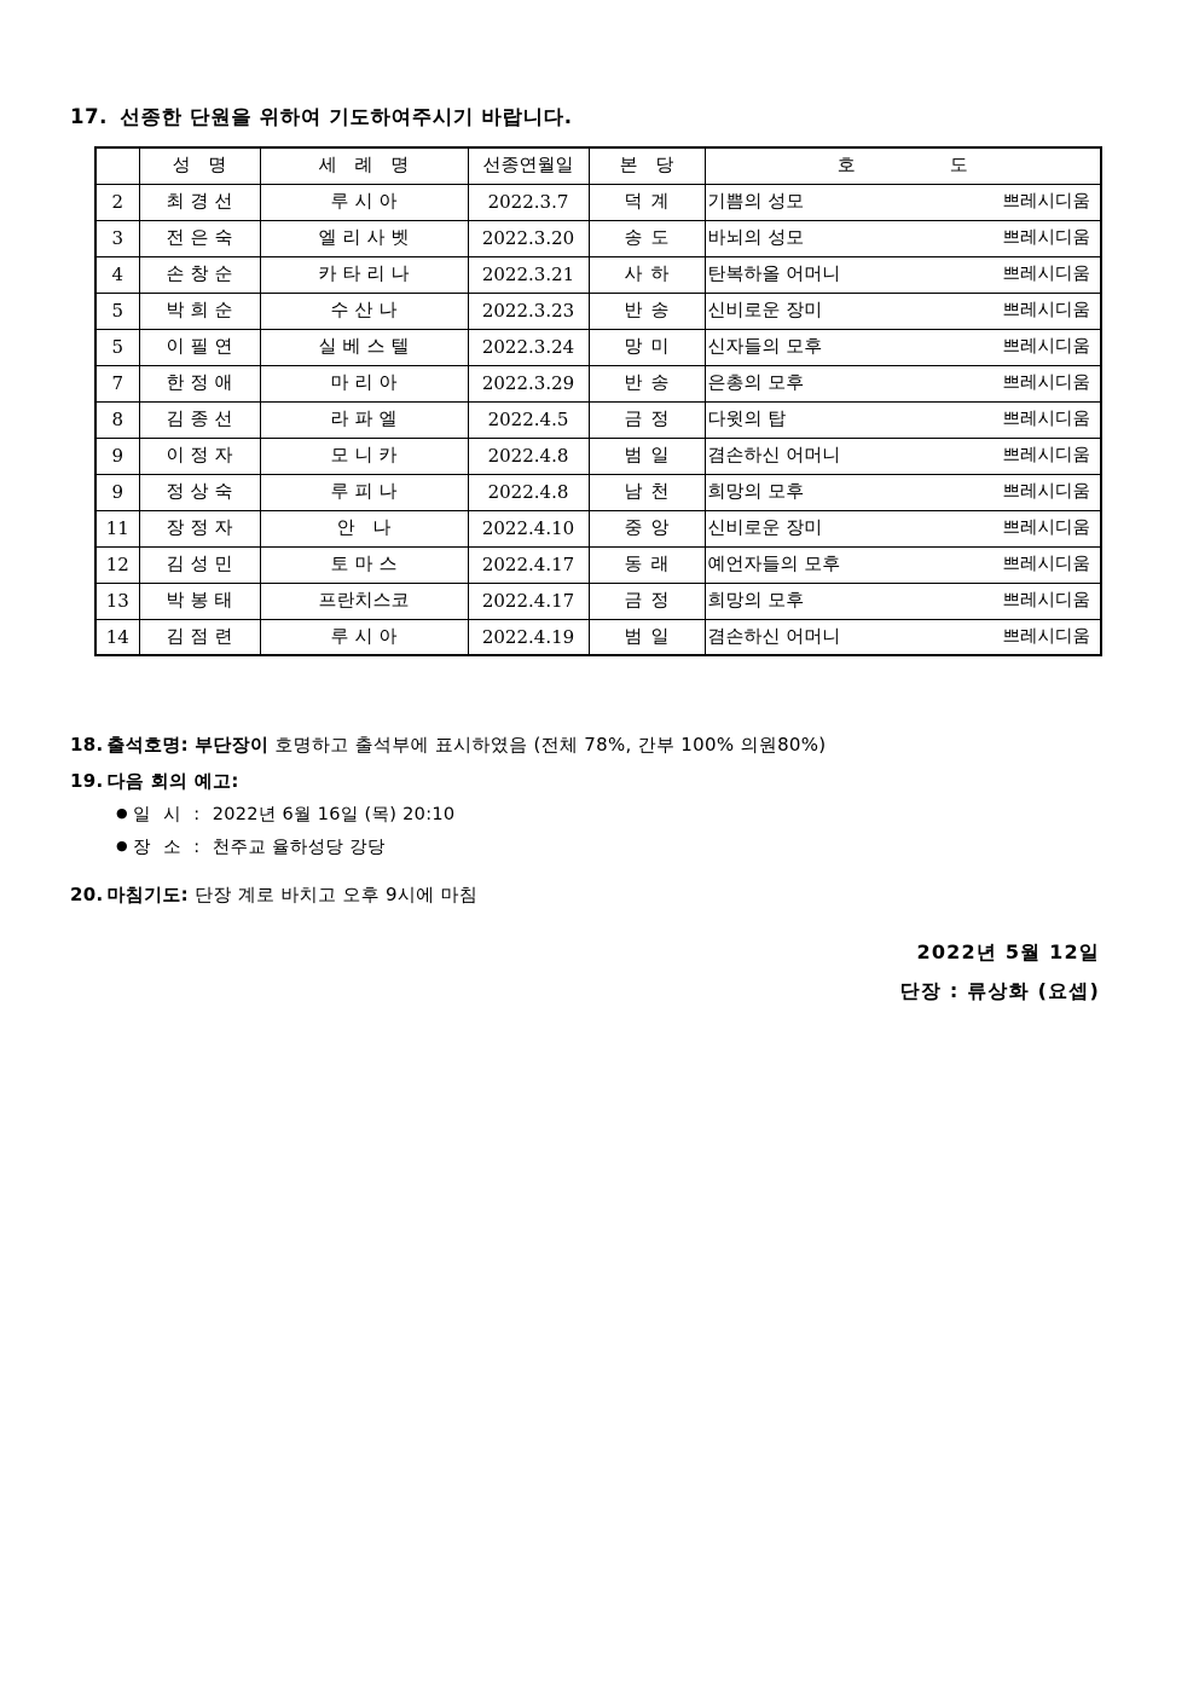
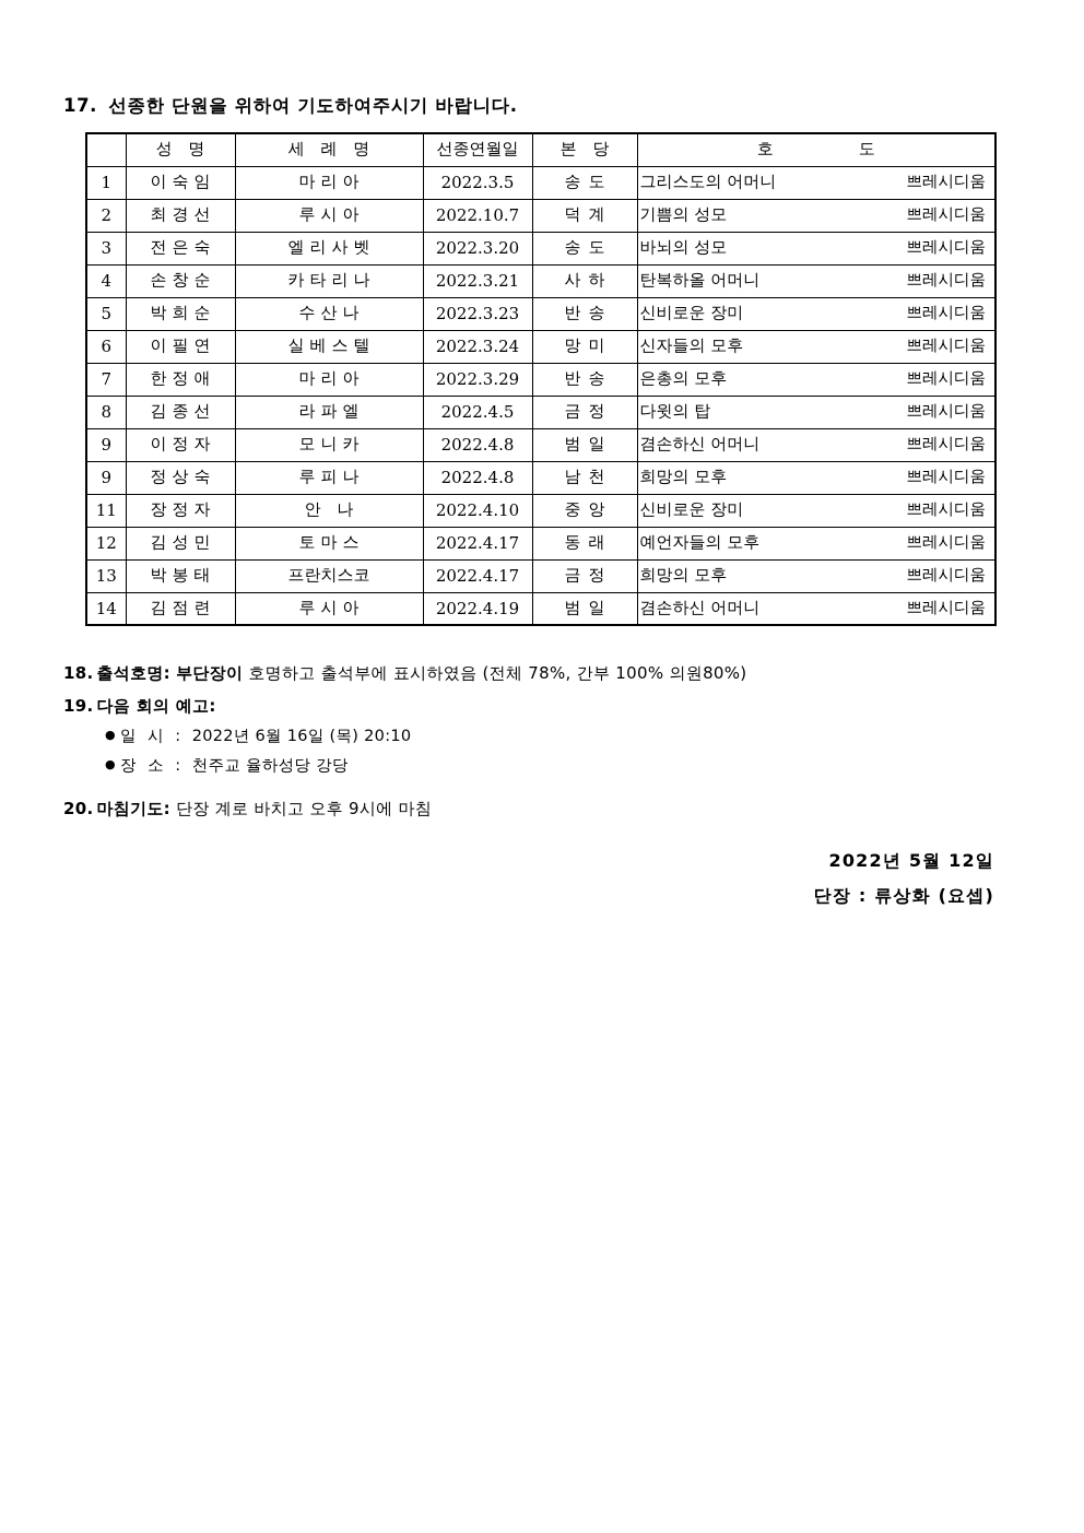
  17. 선종한 단원을 위하여 기도하여주시기 바랍니다.
  	성 명	세 례 명	선종연월일	본 당	호 도
+ 1	이숙임	마리아	2022.3.5	송도	그리스도의 어머니 쁘레시디움
- 2	최경선	루시아	2022.3.7	덕계	기쁨의 성모 쁘레시디움
+ 2	최경선	루시아	2022.10.7	덕계	기쁨의 성모 쁘레시디움
  3	전은숙	엘리사벳	2022.3.20	송도	바뇌의 성모 쁘레시디움
  4	손창순	카타리나	2022.3.21	사하	탄복하올 어머니 쁘레시디움
  5	박희순	수산나	2022.3.23	반송	신비로운 장미 쁘레시디움
- 5	이필연	실베스텔	2022.3.24	망미	신자들의 모후 쁘레시디움
+ 6	이필연	실베스텔	2022.3.24	망미	신자들의 모후 쁘레시디움
  7	한정애	마리아	2022.3.29	반송	은총의 모후 쁘레시디움
  8	김종선	라파엘	2022.4.5	금정	다윗의 탑 쁘레시디움
  9	이정자	모니카	2022.4.8	범일	겸손하신 어머니 쁘레시디움
  9	정상숙	루피나	2022.4.8	남천	희망의 모후 쁘레시디움
  11	장정자	안 나	2022.4.10	중앙	신비로운 장미 쁘레시디움
  12	김성민	토마스	2022.4.17	동래	예언자들의 모후 쁘레시디움
  13	박봉태	프란치스코	2022.4.17	금정	희망의 모후 쁘레시디움
  14	김점련	루시아	2022.4.19	범일	겸손하신 어머니 쁘레시디움
  18. 출석호명: 부단장이 호명하고 출석부에 표시하였음 (전체 78%, 간부 100% 의원80%)
  19. 다음 회의 예고:
  ● 일 시 : 2022년 6월 16일 (목) 20:10
  ● 장 소 : 천주교 율하성당 강당
  20. 마침기도: 단장 계로 바치고 오후 9시에 마침
  2022년 5월 12일
  단장 : 류상화 (요셉)
